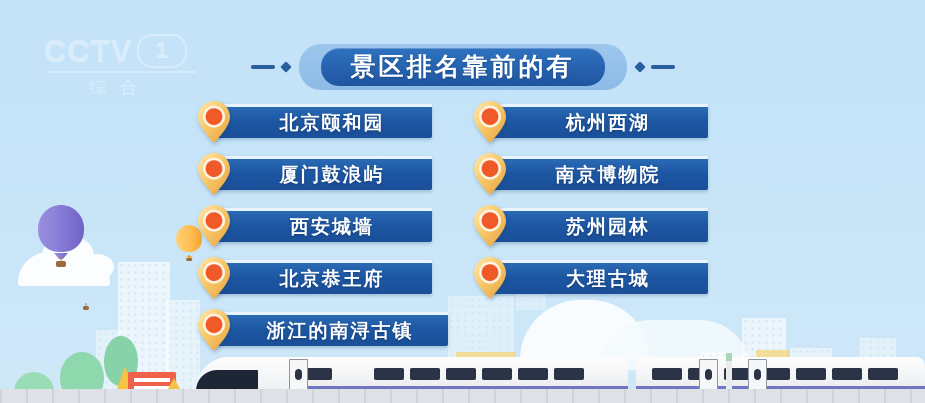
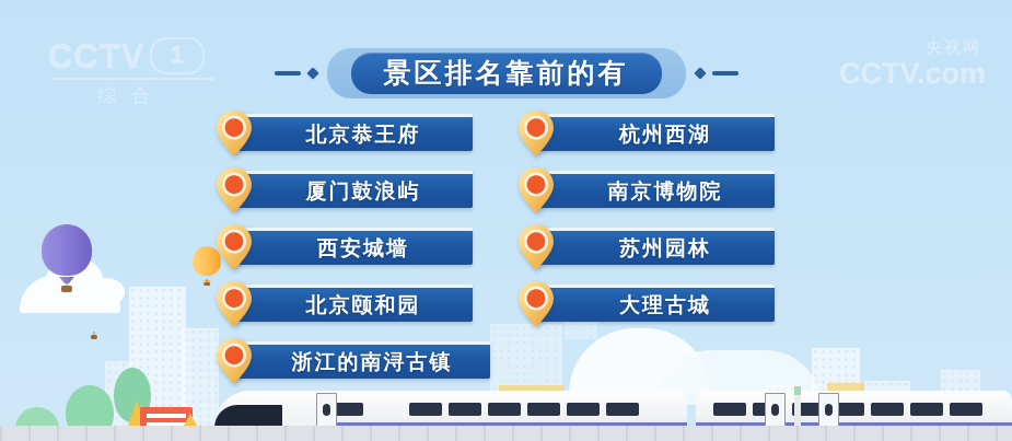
  CCTV
  1
+ 央视网
+ CCTV.com
  景区排名靠前的有
- 北京颐和园
+ 北京恭王府
  厦门鼓浪屿
  西安城墙
- 北京恭王府
+ 北京颐和园
  浙江的南浔古镇
  杭州西湖
  南京博物院
  苏州园林
  大理古城
